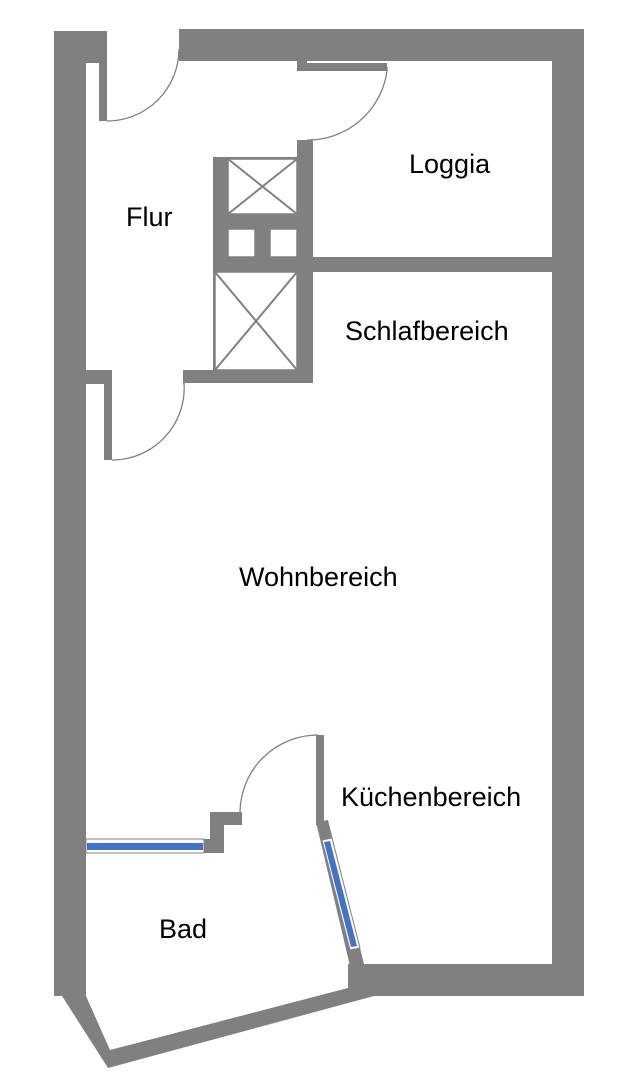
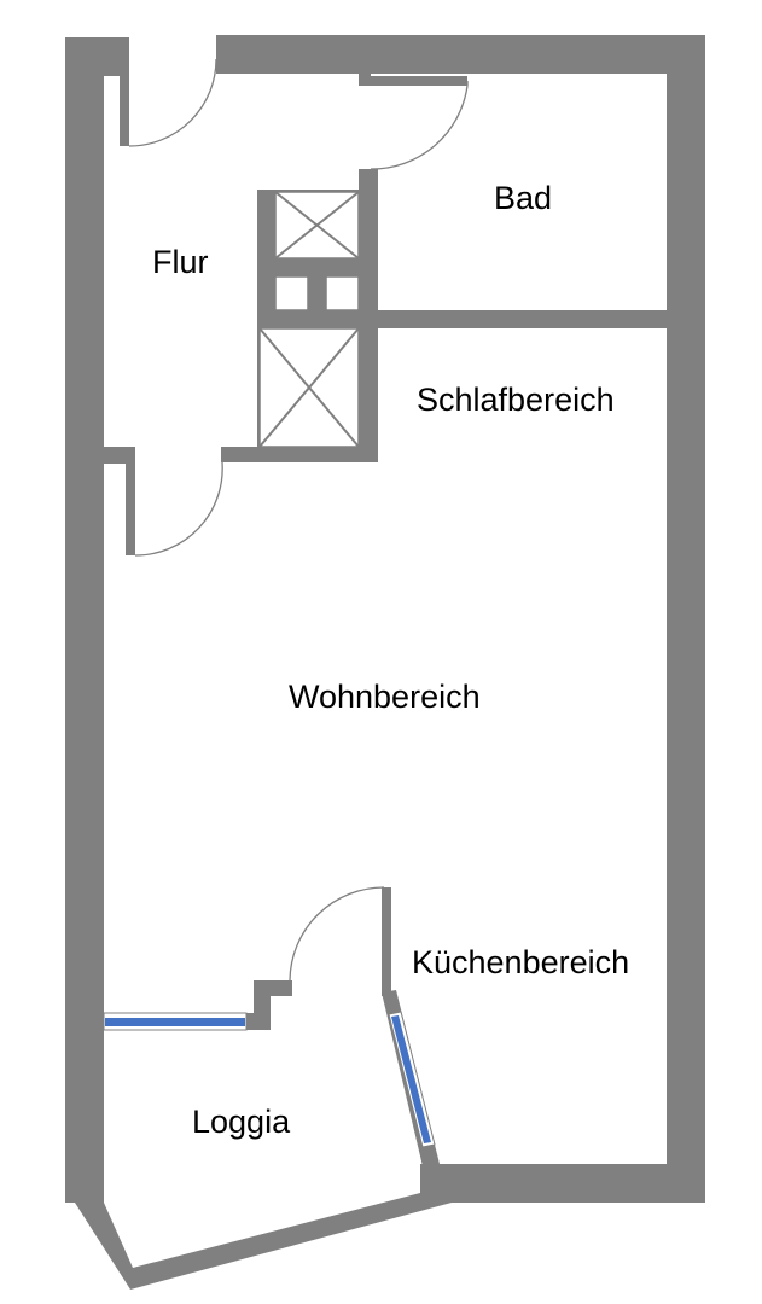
  Flur
- Loggia
+ Bad
  Schlafbereich
  Wohnbereich
  Küchenbereich
- Bad
+ Loggia
